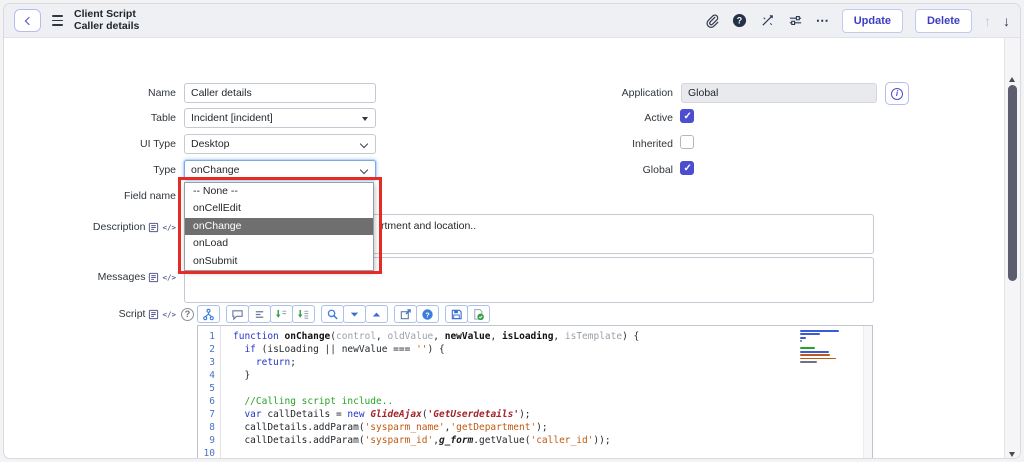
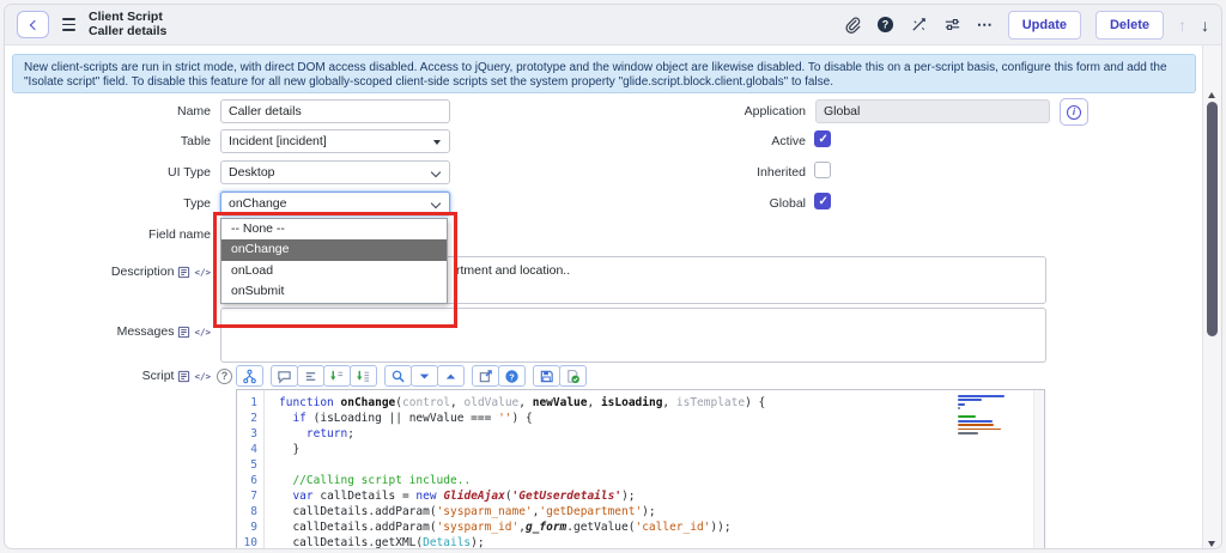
  Client Script
  Caller details
  ?
  ⋯
  Update
  Delete
  ↑
  ↓
+ New client-scripts are run in strict mode, with direct DOM access disabled. Access to jQuery, prototype and the window object are likewise disabled. To disable this on a per-script basis, configure this form and add the "Isolate script" field. To disable this feature for all new globally-scoped client-side scripts set the system property "glide.script.block.client.globals" to false.
  Name
  Caller details
  Table
  Incident [incident]
  UI Type
  Desktop
  Type
  onChange
  Field name
  Application
  Global
  i
  Active
  Inherited
  Global
  Description
  </>
  rtment and location..
  Messages
  </>
  Script
  </>
  ?
  ?
  1
  2
  3
  4
  5
  6
  7
  8
  9
  10
  function onChange(control, oldValue, newValue, isLoading, isTemplate) {
  if (isLoading || newValue === '') {
  return;
  }
  //Calling script include..
  var callDetails = new GlideAjax('GetUserdetails');
  callDetails.addParam('sysparm_name','getDepartment');
  callDetails.addParam('sysparm_id',g_form.getValue('caller_id'));
+ callDetails.getXML(Details);
  -- None --
- onCellEdit
  onChange
  onLoad
  onSubmit
